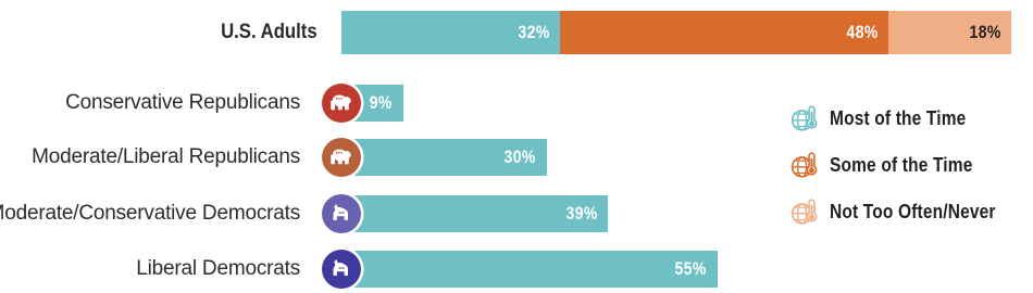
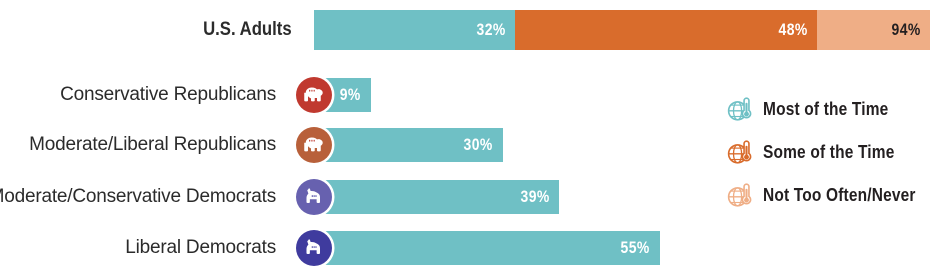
  U.S. Adults
  32%
  48%
- 18%
+ 94%
  Conservative Republicans
  9%
  Moderate/Liberal Republicans
  30%
  oderate/Conservative Democrats
  39%
  Liberal Democrats
  55%
  Most of the Time
  Some of the Time
  Not Too Often/Never
